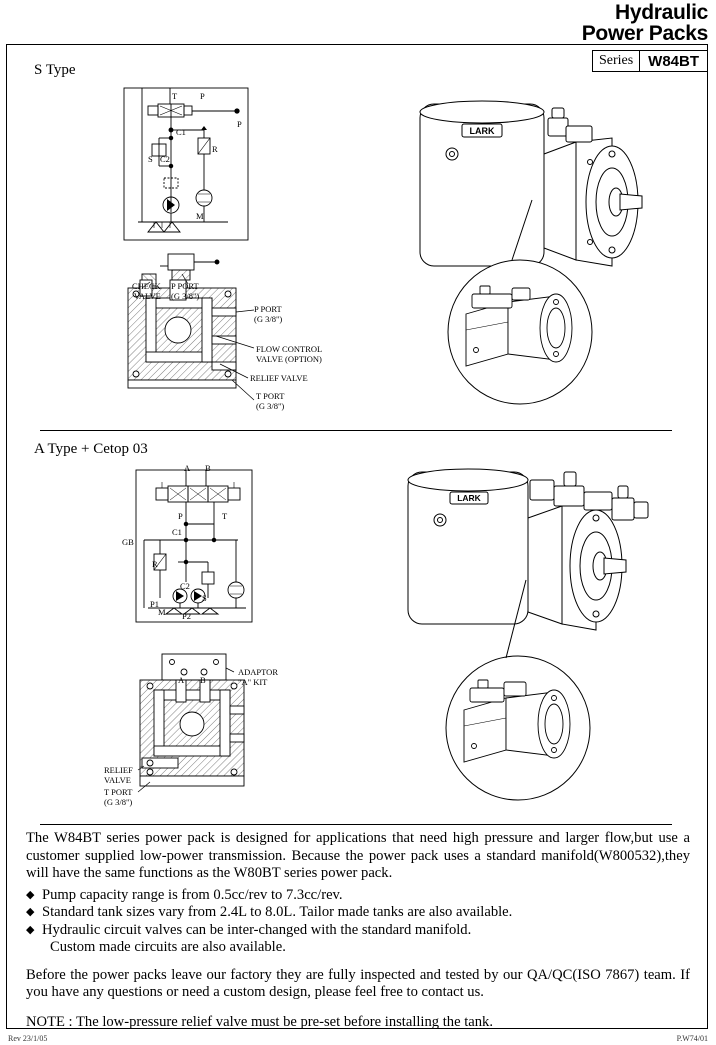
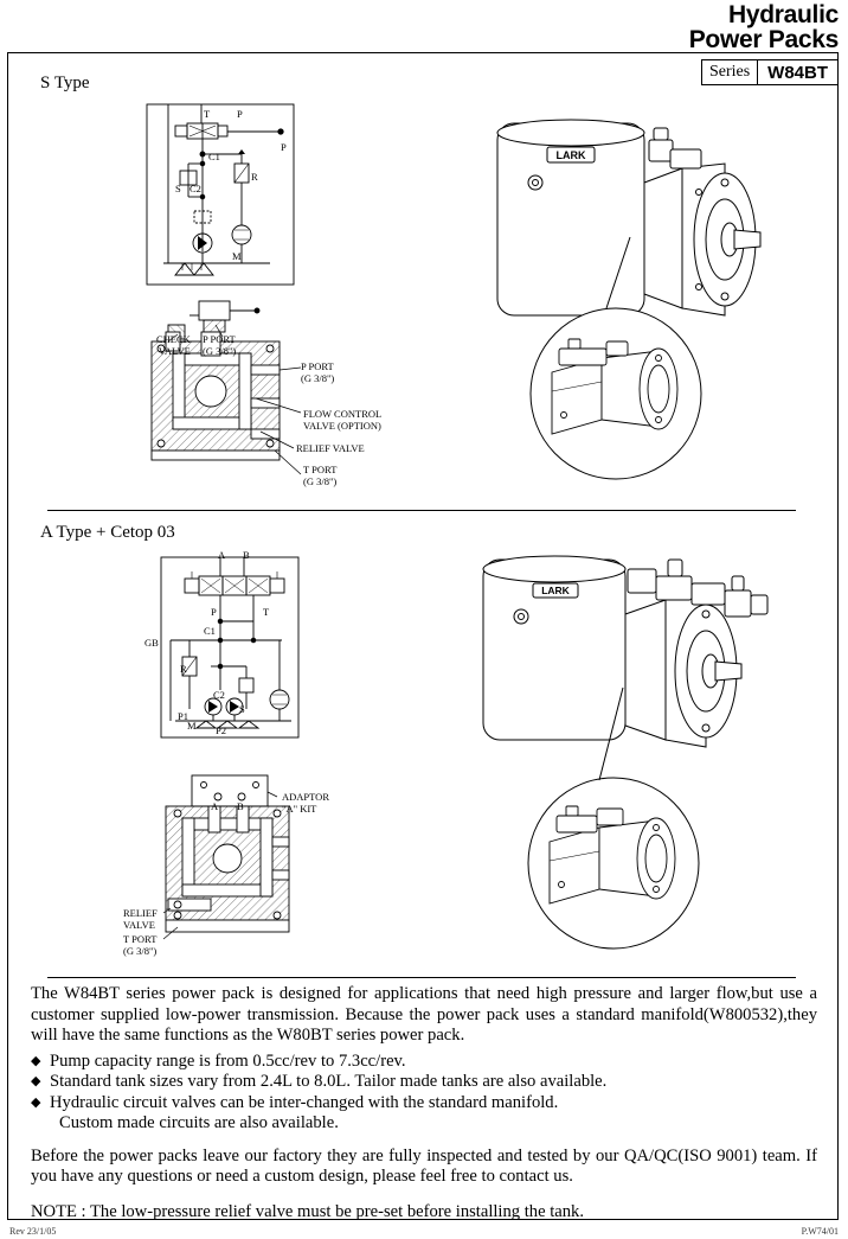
  Hydraulic
  Power Packs
  Series
  W84BT
  S Type
  A Type + Cetop 03
  T
  P
  P
  C1
  C2
  S
  R
  M
  CHECK
  VALVE
  P PORT
  (G 3/8")
  P PORT
  (G 3/8")
  FLOW CONTROL
  VALVE (OPTION)
  RELIEF VALVE
  T PORT
  (G 3/8")
  LARK
  A
  B
  P
  T
  C1
  GB
  R
  C2
  S
  P1
  P2
  M
  A
  B
  ADAPTOR
  "A" KIT
  RELIEF
  VALVE
  T PORT
  (G 3/8")
  LARK
  The W84BT series power pack is designed for applications that need high pressure and larger flow,but use a customer supplied low-power transmission. Because the power pack uses a standard manifold(W800532),they will have the same functions as the W80BT series power pack.
  ◆
  Pump capacity range is from 0.5cc/rev to 7.3cc/rev.
  ◆
  Standard tank sizes vary from 2.4L to 8.0L. Tailor made tanks are also available.
  ◆
  Hydraulic circuit valves can be inter-changed with the standard manifold.
  Custom made circuits are also available.
- Before the power packs leave our factory they are fully inspected and tested by our QA/QC(ISO 7867) team. If you have any questions or need a custom design, please feel free to contact us.
+ Before the power packs leave our factory they are fully inspected and tested by our QA/QC(ISO 9001) team. If you have any questions or need a custom design, please feel free to contact us.
  NOTE : The low-pressure relief valve must be pre-set before installing the tank.
  Rev 23/1/05
  P.W74/01
